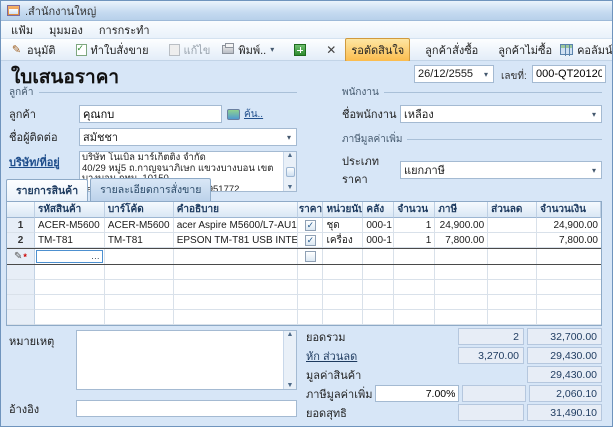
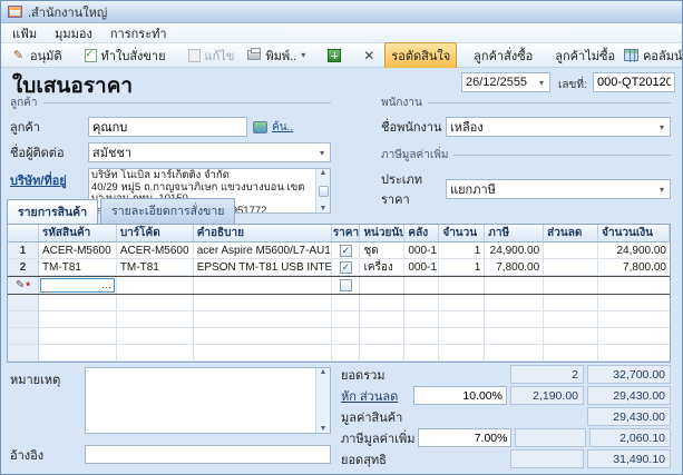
  .สำนักงานใหญ่
  แฟ้ม
  มุมมอง
  การกระทำ
  ✎
  อนุมัติ
  ทำใบสั่งขาย
  แก้ไข
  พิมพ์..
  ▾
  ✕
  รอตัดสินใจ
  ลูกค้าสั่งซื้อ
  ลูกค้าไม่ซื้อ
  คอลัมน์
  ใบเสนอราคา
  26/12/2555
  ▾
  เลขที่:
  ลูกค้า
  ลูกค้า
  คุณกบ
  ค้น..
  ชื่อผู้ติดต่อ
  สมัชชา
  ▾
  บริษัท/ที่อยู่
  บริษัท โนเบิล มาร์เก็ตติ้ง จำกัด
  40/29 หมู่5 ถ.กาญจนาภิเษก แขวงบางบอน เขต
  พนักงาน
  ชื่อพนักงาน
  เหลือง
  ▾
  ภาษีมูลค่าเพิ่ม
  ประเภทราคา
  แยกภาษี
  ▾
  รายการสินค้า
  รายละเอียดการสั่งขาย
  รหัสสินค้า
  บาร์โค้ด
  คำอธิบาย
  ราคา
  หน่วยนับ
  คลัง
  จำนวน
  ภาษี
  ส่วนลด
  จำนวนเงิน
  1
  ACER-M5600
  ACER-M5600
  acer Aspire M5600/L7-AU1
  ชุด
  000-1
  1
  24,900.00
  24,900.00
  2
  TM-T81
  TM-T81
  EPSON TM-T81 USB INTE
  เครื่อง
  000-1
  1
  7,800.00
  7,800.00
  ✎
  *
  …
  หมายเหตุ
  อ้างอิง
  ยอดรวม
  2
  32,700.00
  หัก ส่วนลด
+ 10.00%
- 3,270.00
+ 2,190.00
  29,430.00
  มูลค่าสินค้า
  29,430.00
  ภาษีมูลค่าเพิ่ม
  7.00%
  2,060.10
  ยอดสุทธิ
  31,490.10
